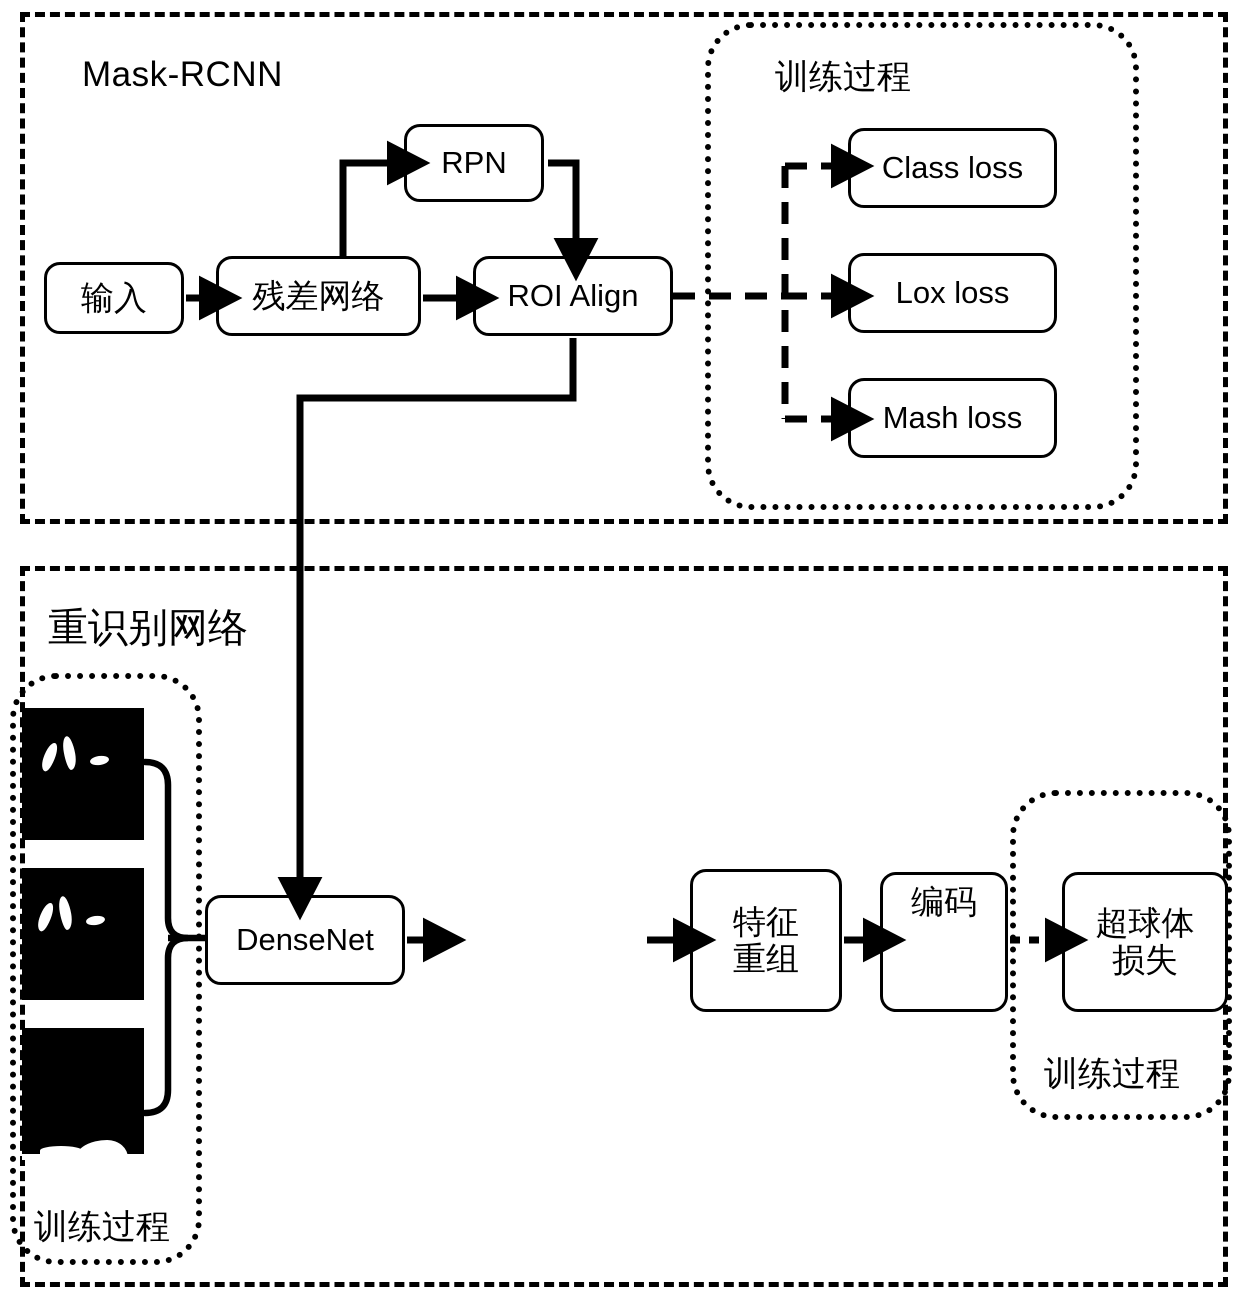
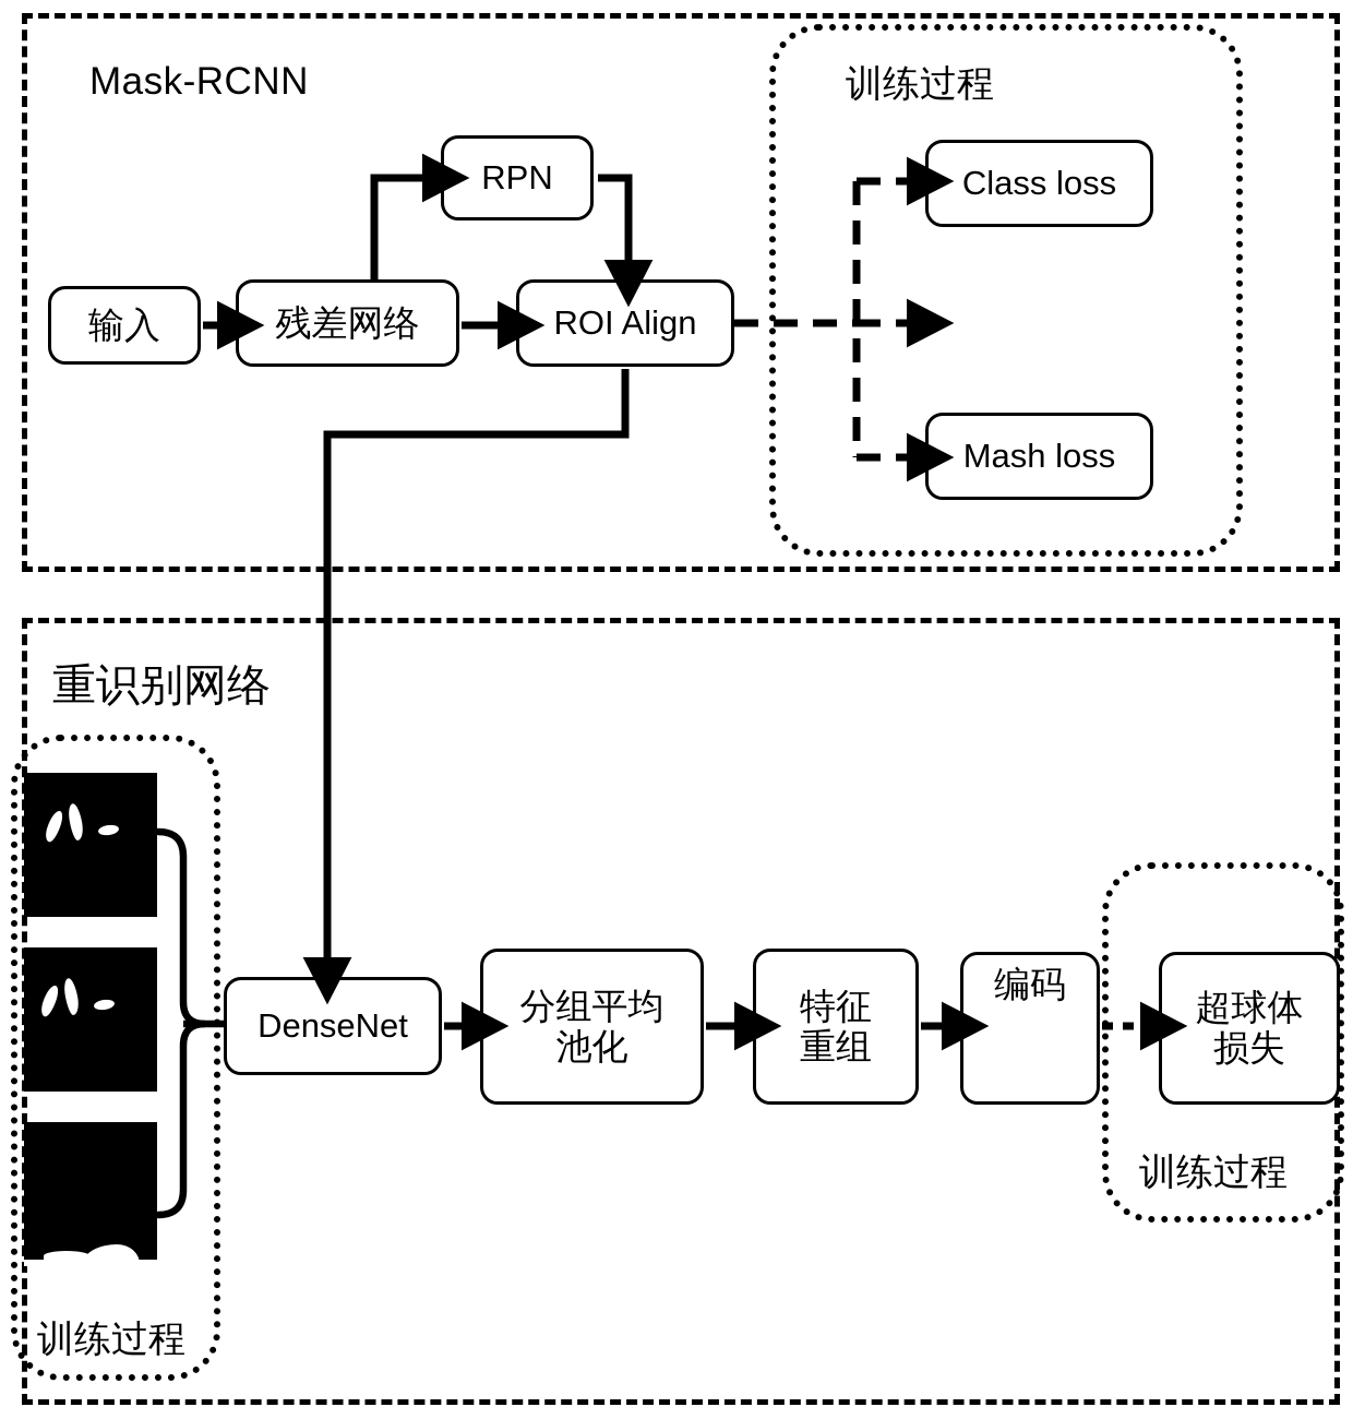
  Mask-RCNN
  训练过程
  重识别网络
  训练过程
  训练过程
  输入
  残差网络
  RPN
  ROI Align
  Class loss
- Lox loss
  Mash loss
  DenseNet
+ 分组平均
+ 池化
  特征
  重组
  编码
  超球体
  损失
